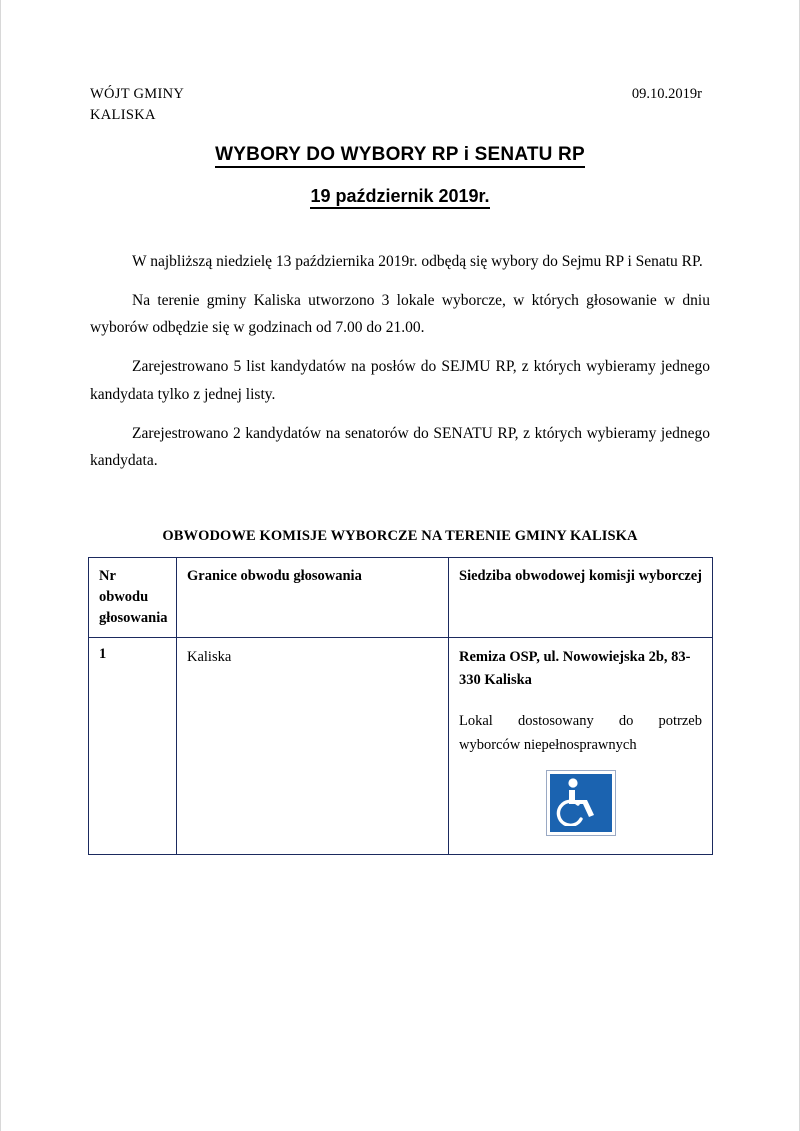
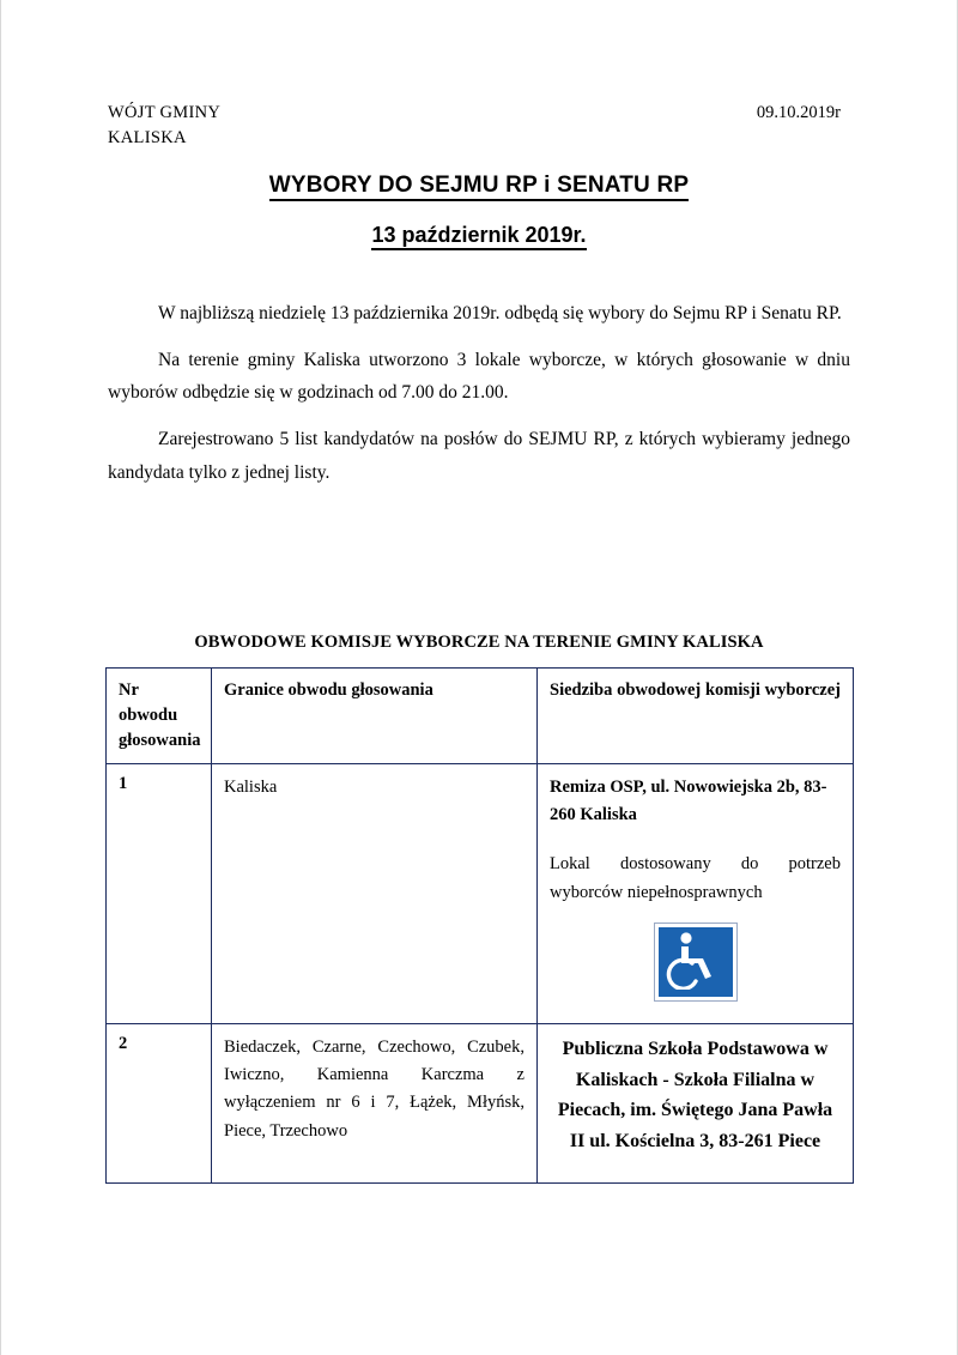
  WÓJT GMINY
  KALISKA
  09.10.2019r
- WYBORY DO WYBORY RP i SENATU RP
+ WYBORY DO SEJMU RP i SENATU RP
- 19 październik 2019r.
+ 13 październik 2019r.
  W najbliższą niedzielę 13 października 2019r. odbędą się wybory do Sejmu RP i Senatu RP.
  Na terenie gminy Kaliska utworzono 3 lokale wyborcze, w których głosowanie w dniu wyborów odbędzie się w godzinach od 7.00 do 21.00.
  Zarejestrowano 5 list kandydatów na posłów do SEJMU RP, z których wybieramy jednego kandydata tylko z jednej listy.
- Zarejestrowano 2 kandydatów na senatorów do SENATU RP, z których wybieramy jednego kandydata.
  OBWODOWE KOMISJE WYBORCZE NA TERENIE GMINY KALISKA
  Nr obwodu głosowania	Granice obwodu głosowania	Siedziba obwodowej komisji wyborczej
- 1	Kaliska	Remiza OSP, ul. Nowowiejska 2b, 83-330 Kaliska Lokal dostosowany do potrzeb wyborców niepełnosprawnych
+ 1	Kaliska	Remiza OSP, ul. Nowowiejska 2b, 83-260 Kaliska Lokal dostosowany do potrzeb wyborców niepełnosprawnych
+ 2	Biedaczek, Czarne, Czechowo, Czubek, Iwiczno, Kamienna Karczma z wyłączeniem nr 6 i 7, Łążek, Młyńsk, Piece, Trzechowo	Publiczna Szkoła Podstawowa w Kaliskach - Szkoła Filialna w Piecach, im. Świętego Jana Pawła II ul. Kościelna 3, 83-261 Piece
